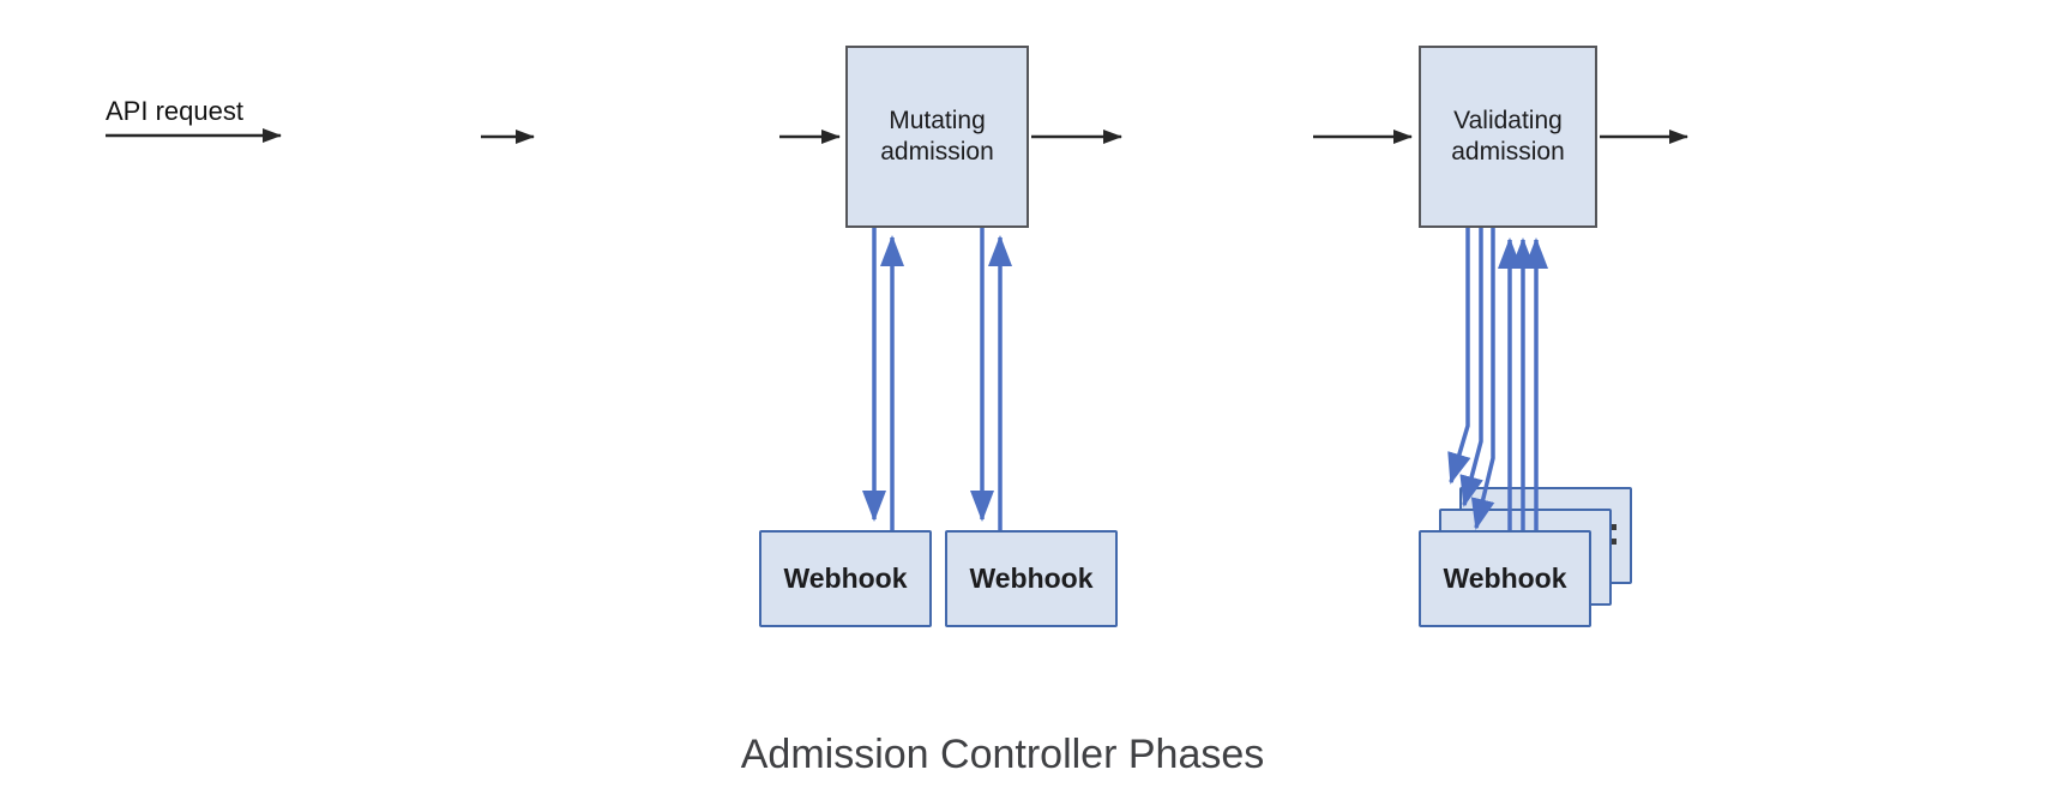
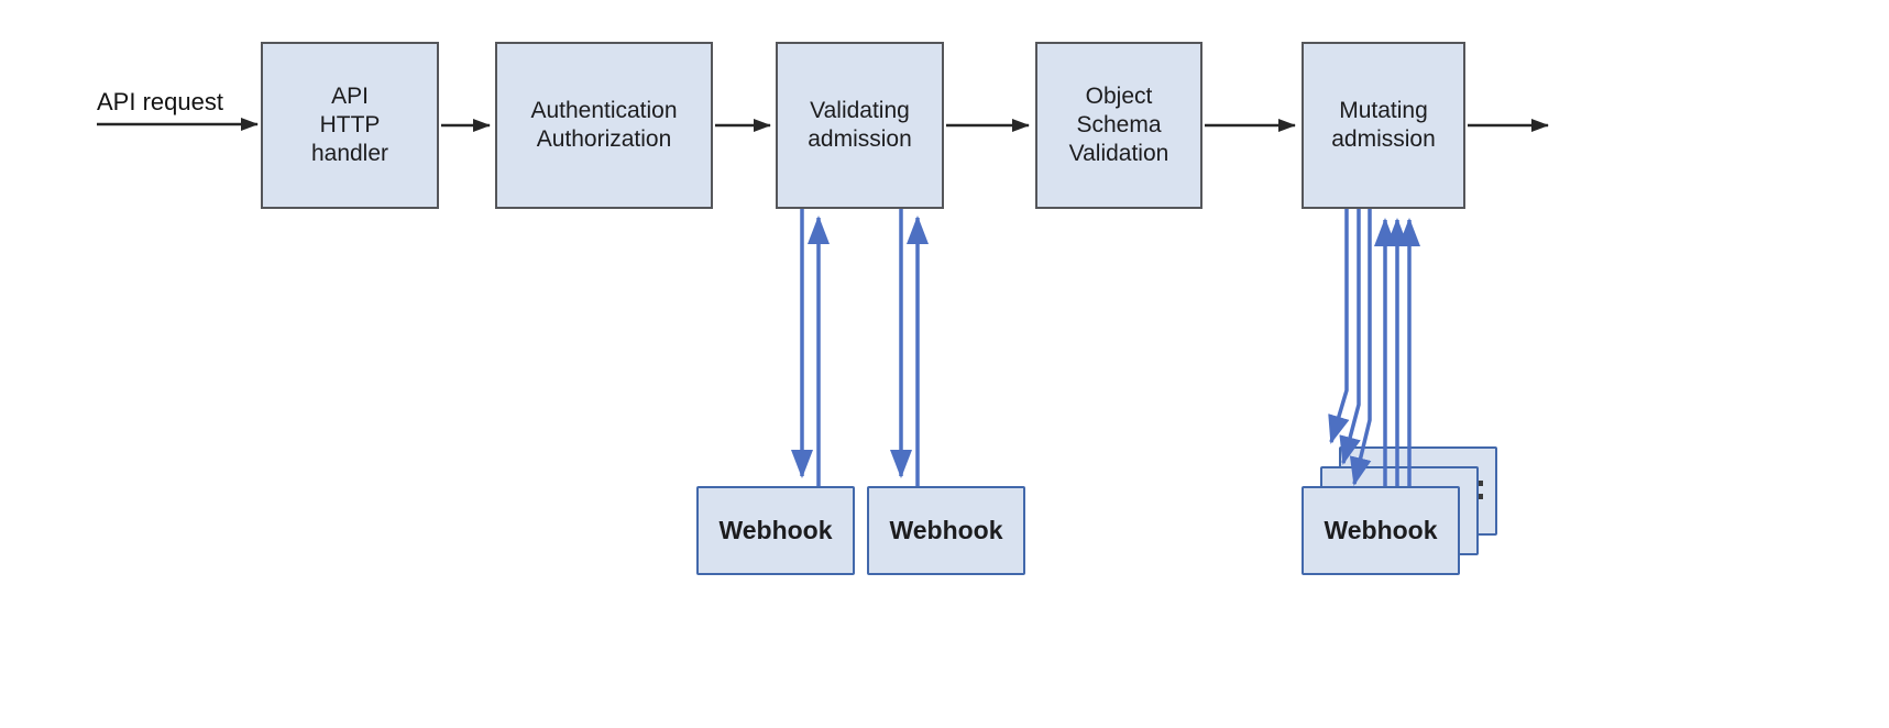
  API request
+ API
+ HTTP
+ handler
+ Authentication
+ Authorization
- Mutating
+ Validating
  admission
+ Object
+ Schema
+ Validation
- Validating
+ Mutating
  admission
  Webhook
  Webhook
  Webhook
- Admission Controller Phases
